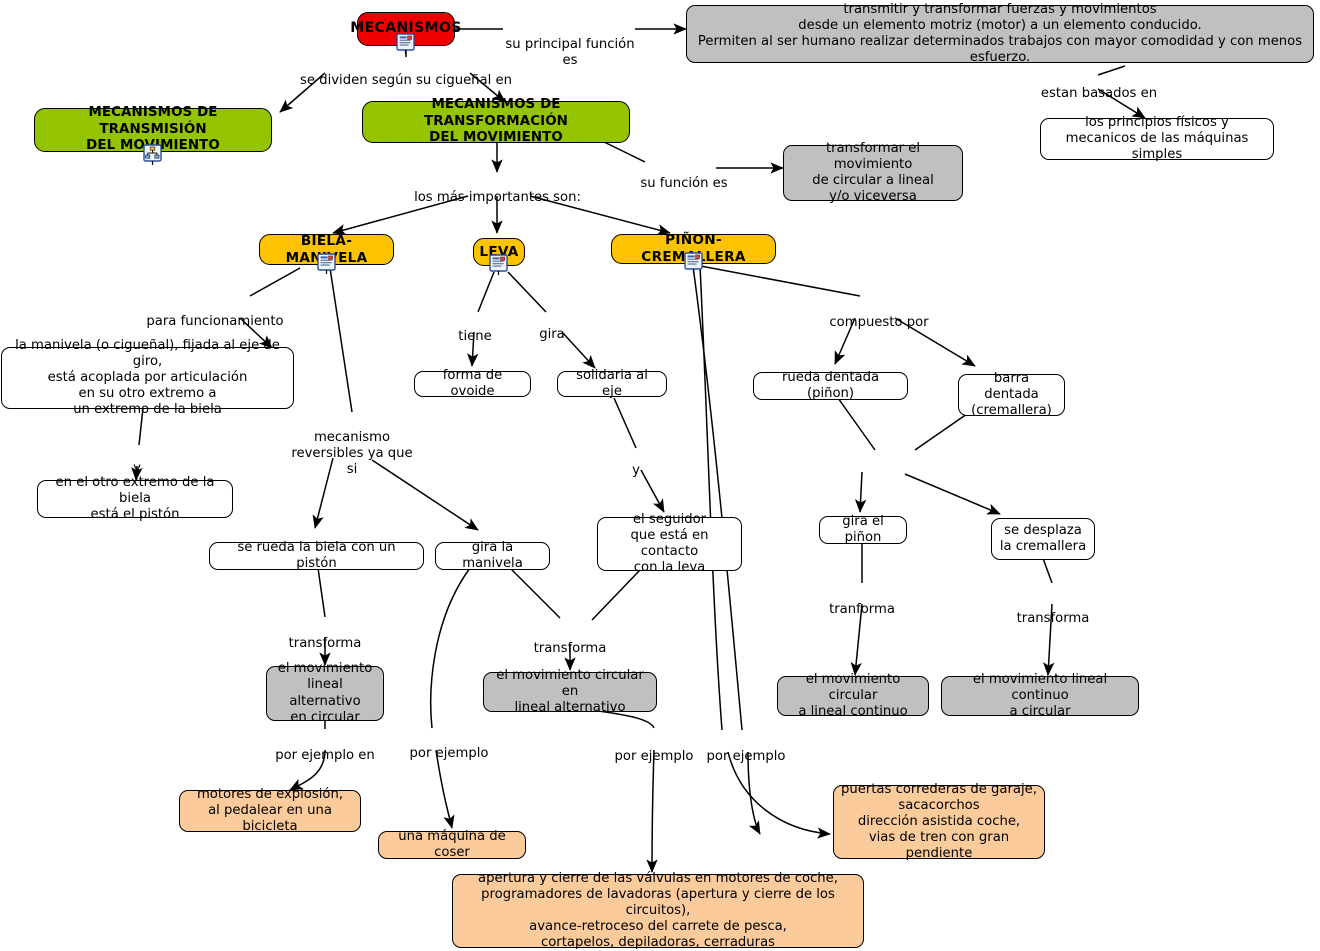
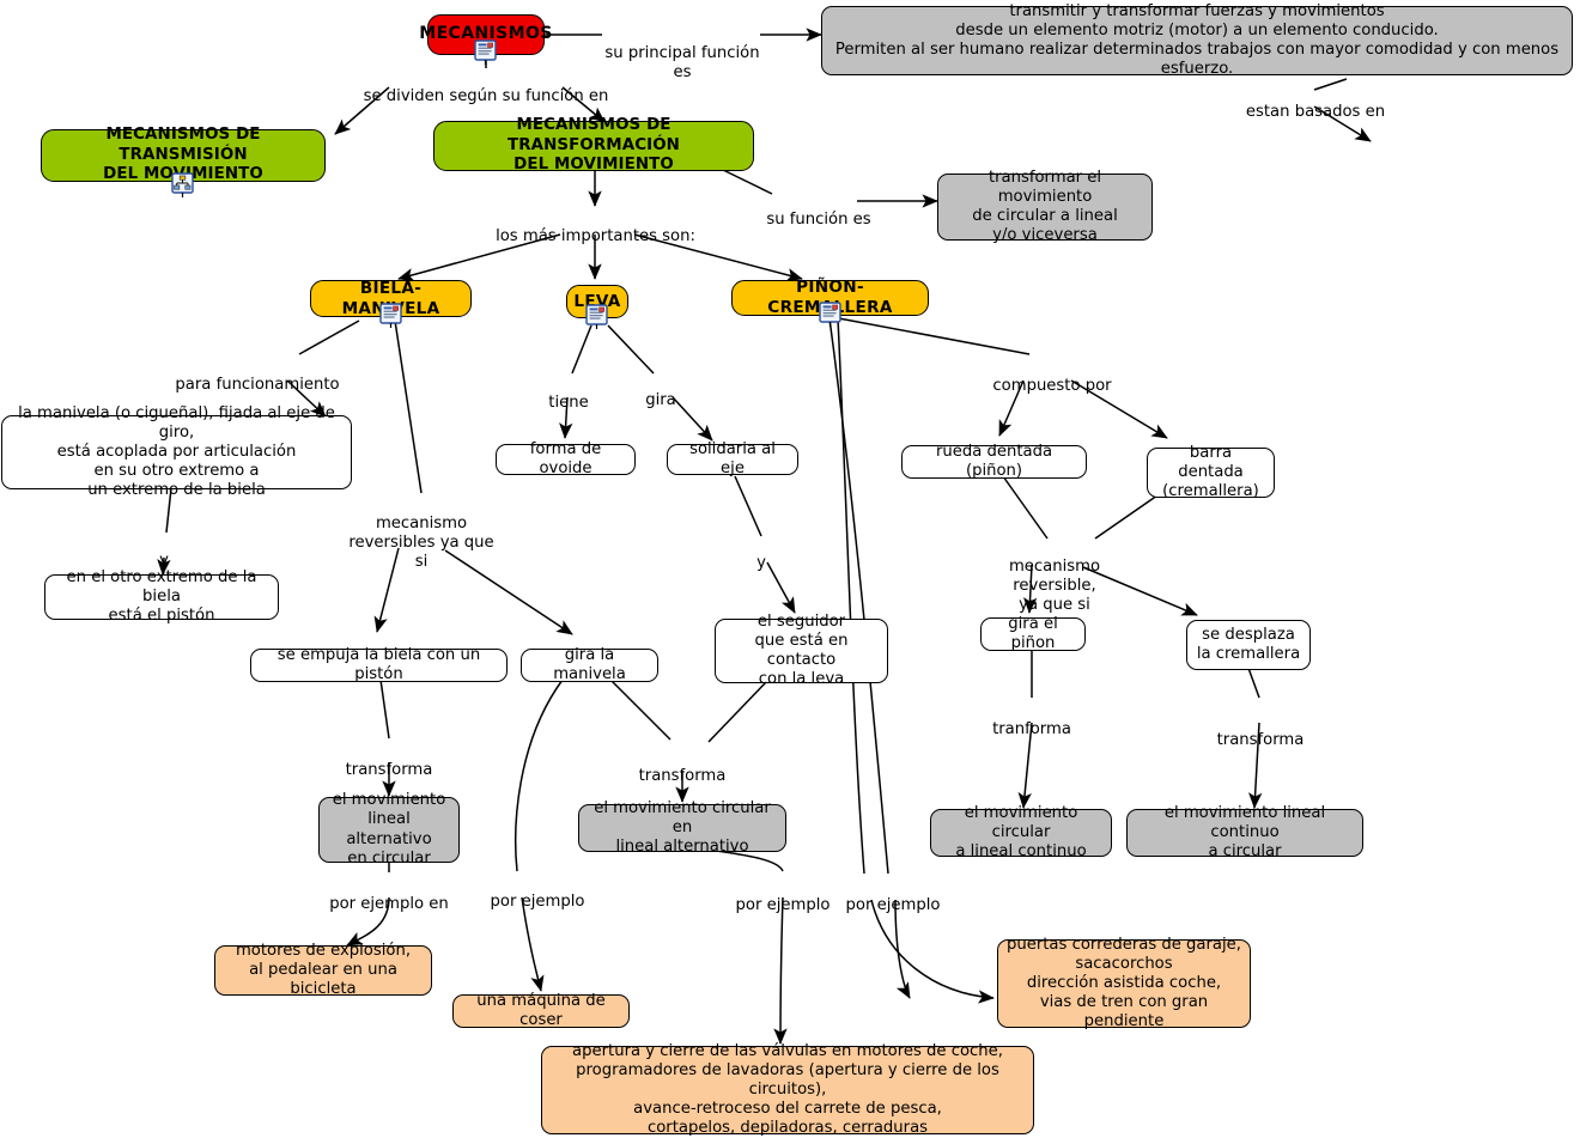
  MECANISMOS
  transmitir y transformar fuerzas y movimientos
  desde un elemento motriz (motor) a un elemento conducido.
  Permiten al ser humano realizar determinados trabajos con mayor comodidad y con menos esfuerzo.
- los principios físicos y
- mecanicos de las máquinas simples
  MECANISMOS DE TRANSMISIÓN
  DEL MOMIENTO
  MECANISMOS DE TRANSFORMACIÓN
  DEL MOVIMIENTO
  transformar el movimiento
  de circular a lineal
  y/o viceversa
  BIELA-MANELA
  LEVA
  PIÑON-CREMLERA
  la manivela (o cigueñal), fijada al eje de giro,
  está acoplada por articulación
  en su otro extremo a
  un extremo de la biela
  en el otro extremo de la biela
  está el pistón
  forma de ovoide
  solidaria al eje
  rueda dentada (piñon)
  barra dentada
  (cremallera)
- se rueda la biela con un pistón
+ se empuja la biela con un pistón
  gira la manivela
  el seguidor
  que está en contacto
  con la leva
  gira el piñon
  se desplaza
  la cremallera
  el movimiento
  lineal alternativo
  en circular
  el movimiento circular en
  lineal alternativo
  el movimiento circular
  a lineal continuo
  el movimiento lineal continuo
  a circular
  motores de explosión,
  al pedalear en una bicicleta
  una máquina de coser
  apertura y cierre de las válvulas en motores de coche,
  programadores de lavadoras (apertura y cierre de los circuitos),
  avance-retroceso del carrete de pesca,
  cortapelos, depiladoras, cerraduras
  puertas correderas de garaje,
  sacacorchos
  dirección asistida coche,
  vias de tren con gran pendiente
  su principal función es
  estan basados en
- se dividen según su cigueñal en
+ se dividen según su función en
  su función es
  los más importantes son:
  para funcionamiento
  y
  tiene
  gira
  y
  compuesto por
  mecanismo
  reversibles ya que
  si
+ mecanismo reversible,
+ ya que si
  transforma
  transforma
  tranforma
  transforma
  por ejemplo en
  por ejemplo
  por ejemplo
  por ejemplo
